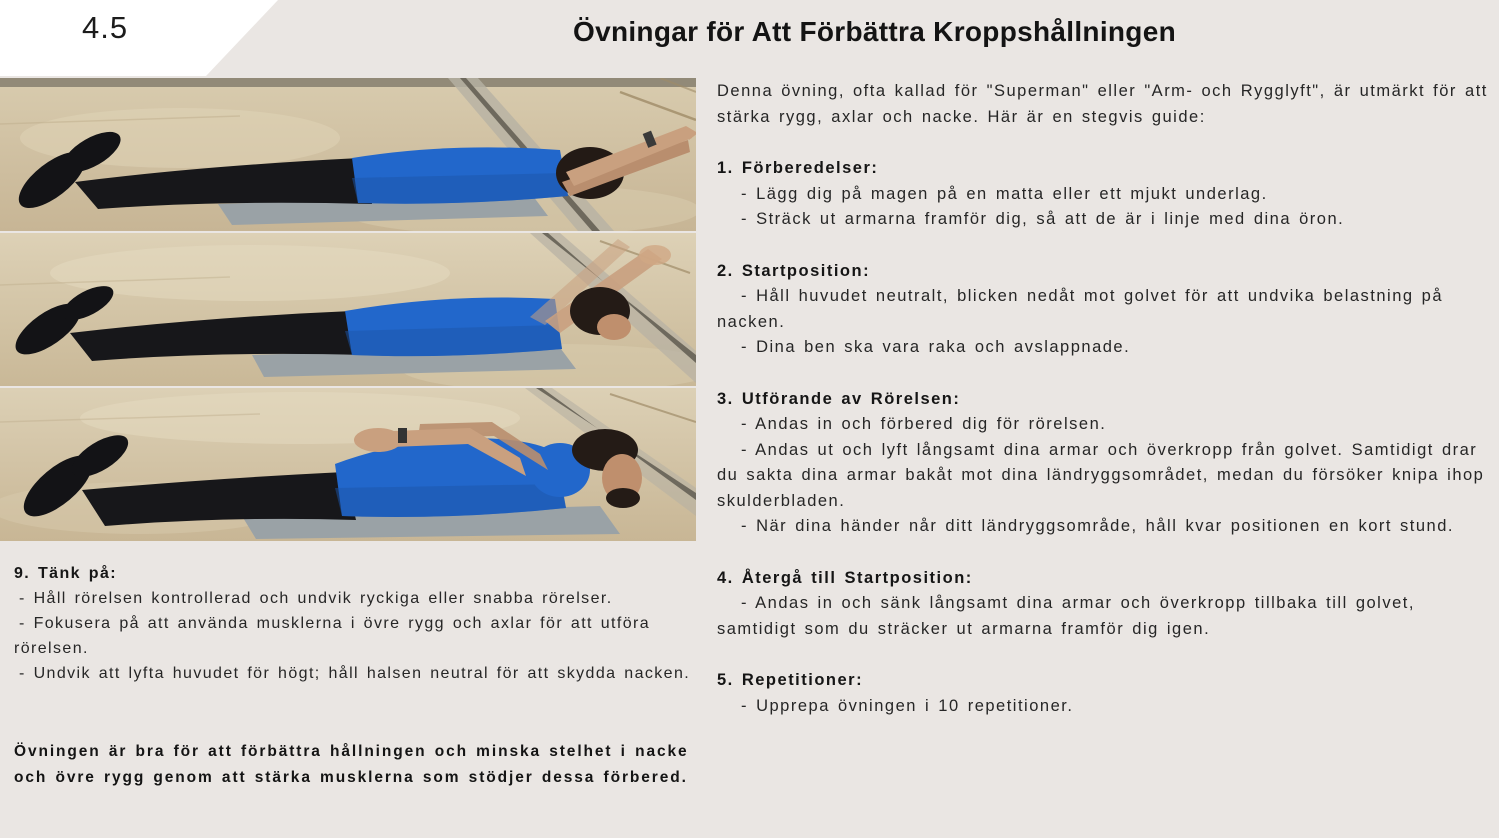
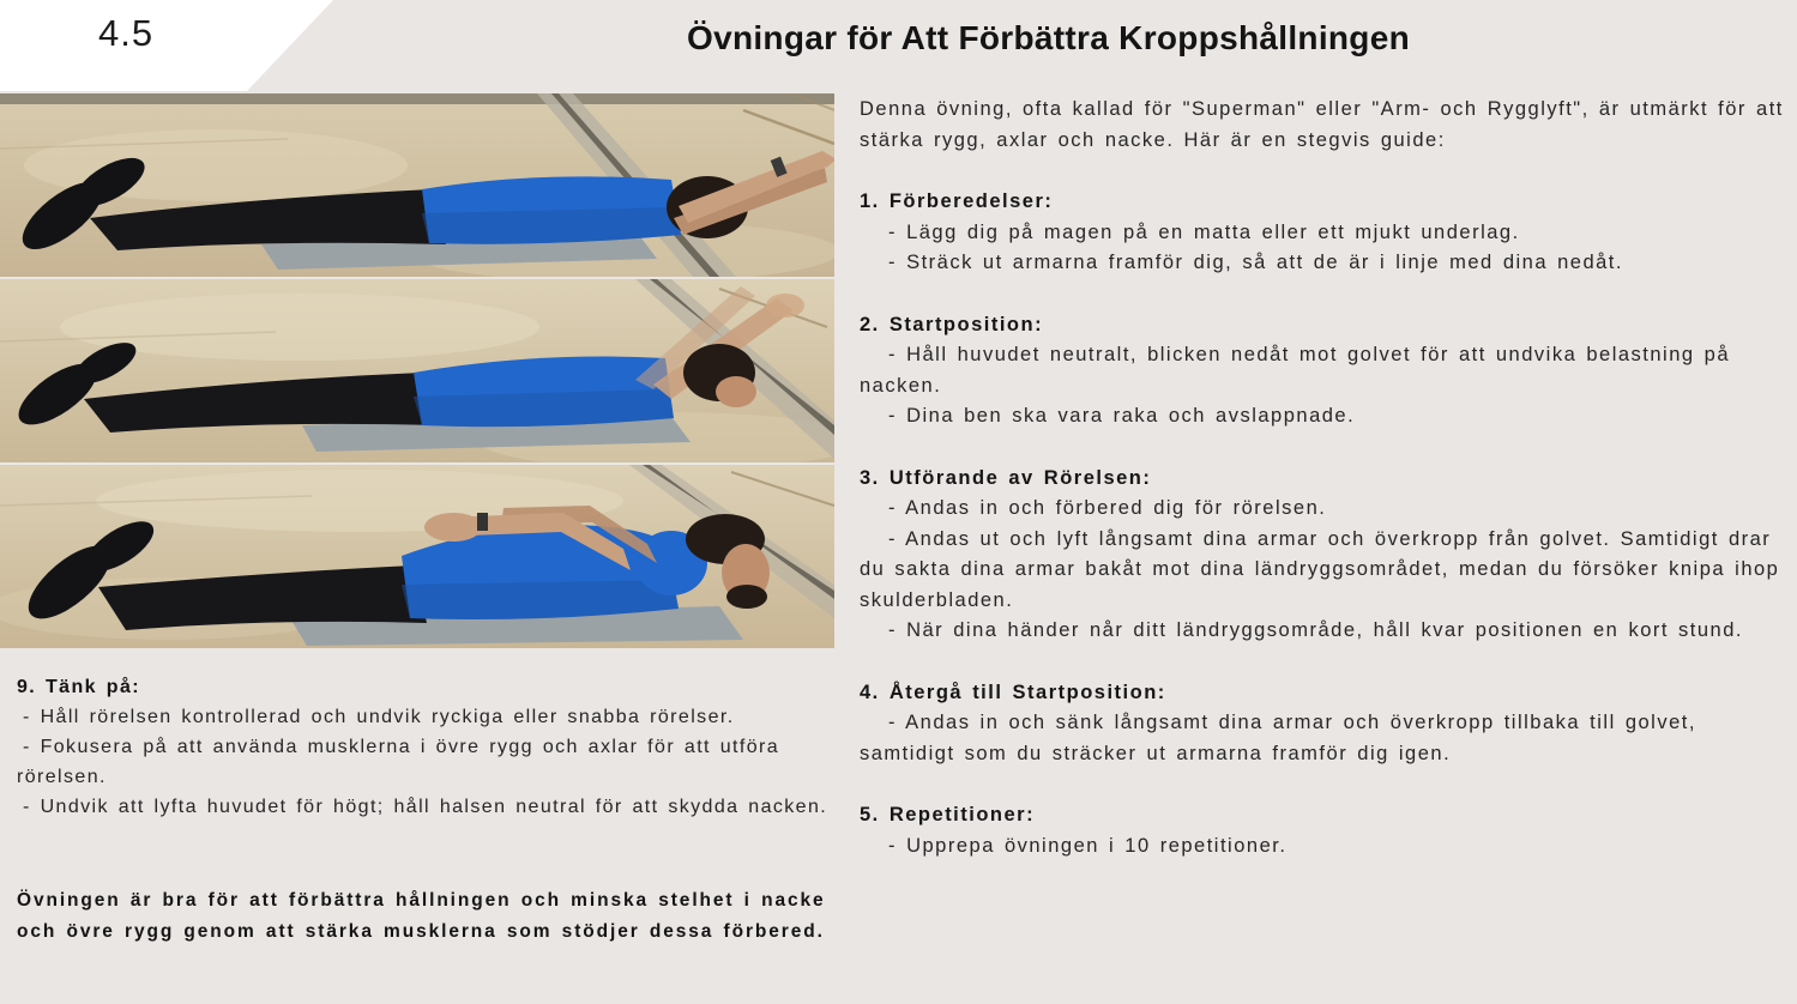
  4.5
  Övningar för Att Förbättra Kroppshållningen
  9. Tänk på:
  - Håll rörelsen kontrollerad och undvik ryckiga eller snabba rörelser.
  - Fokusera på att använda musklerna i övre rygg och axlar för att utföra rörelsen.
  - Undvik att lyfta huvudet för högt; håll halsen neutral för att skydda nacken.
  Övningen är bra för att förbättra hållningen och minska stelhet i nacke och övre rygg genom att stärka musklerna som stödjer dessa förbered.
  Denna övning, ofta kallad för "Superman" eller "Arm- och Rygglyft", är utmärkt för att stärka rygg, axlar och nacke. Här är en stegvis guide:
  1. Förberedelser:
  - Lägg dig på magen på en matta eller ett mjukt underlag.
- - Sträck ut armarna framför dig, så att de är i linje med dina öron.
+ - Sträck ut armarna framför dig, så att de är i linje med dina nedåt.
  2. Startposition:
  - Håll huvudet neutralt, blicken nedåt mot golvet för att undvika belastning på nacken.
  - Dina ben ska vara raka och avslappnade.
  3. Utförande av Rörelsen:
  - Andas in och förbered dig för rörelsen.
  - Andas ut och lyft långsamt dina armar och överkropp från golvet. Samtidigt drar du sakta dina armar bakåt mot dina ländryggsområdet, medan du försöker knipa ihop skulderbladen.
  - När dina händer når ditt ländryggsområde, håll kvar positionen en kort stund.
  4. Återgå till Startposition:
  - Andas in och sänk långsamt dina armar och överkropp tillbaka till golvet, samtidigt som du sträcker ut armarna framför dig igen.
  5. Repetitioner:
  - Upprepa övningen i 10 repetitioner.
